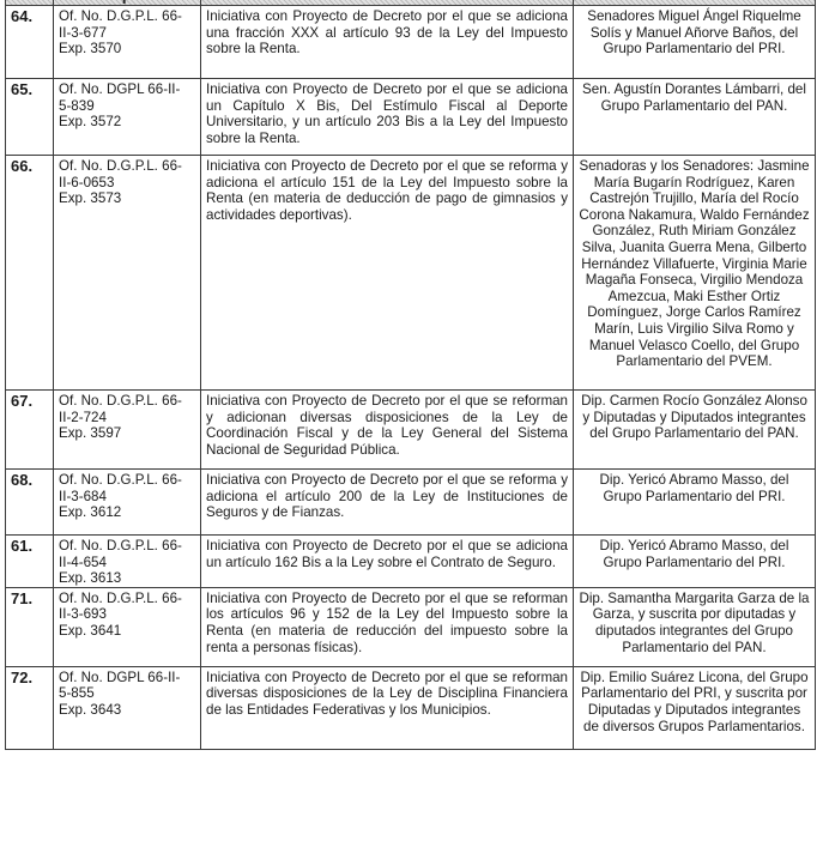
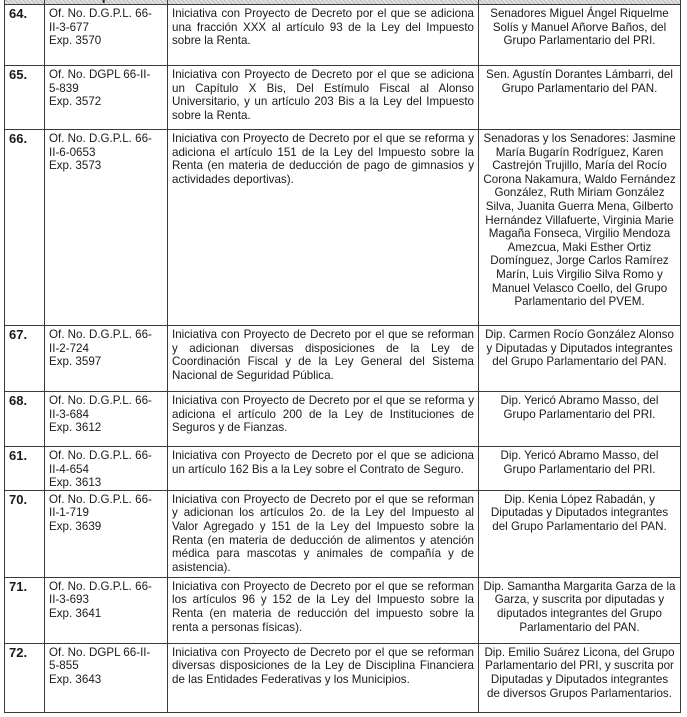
  64.	Of. No. D.G.P.L. 66- II-3-677 Exp. 3570	Iniciativa con Proyecto de Decreto por el que se adiciona una fracción XXX al artículo 93 de la Ley del Impuesto sobre la Renta.	Senadores Miguel Ángel Riquelme Solís y Manuel Añorve Baños, del Grupo Parlamentario del PRI.
- 65.	Of. No. DGPL 66-II- 5-839 Exp. 3572	Iniciativa con Proyecto de Decreto por el que se adiciona un Capítulo X Bis, Del Estímulo Fiscal al Deporte Universitario, y un artículo 203 Bis a la Ley del Impuesto sobre la Renta.	Sen. Agustín Dorantes Lámbarri, del Grupo Parlamentario del PAN.
+ 65.	Of. No. DGPL 66-II- 5-839 Exp. 3572	Iniciativa con Proyecto de Decreto por el que se adiciona un Capítulo X Bis, Del Estímulo Fiscal al Alonso Universitario, y un artículo 203 Bis a la Ley del Impuesto sobre la Renta.	Sen. Agustín Dorantes Lámbarri, del Grupo Parlamentario del PAN.
  66.	Of. No. D.G.P.L. 66- II-6-0653 Exp. 3573	Iniciativa con Proyecto de Decreto por el que se reforma y adiciona el artículo 151 de la Ley del Impuesto sobre la Renta (en materia de deducción de pago de gimnasios y actividades deportivas).	Senadoras y los Senadores: Jasmine María Bugarín Rodríguez, Karen Castrejón Trujillo, María del Rocío Corona Nakamura, Waldo Fernández González, Ruth Miriam González Silva, Juanita Guerra Mena, Gilberto Hernández Villafuerte, Virginia Marie Magaña Fonseca, Virgilio Mendoza Amezcua, Maki Esther Ortiz Domínguez, Jorge Carlos Ramírez Marín, Luis Virgilio Silva Romo y Manuel Velasco Coello, del Grupo Parlamentario del PVEM.
  67.	Of. No. D.G.P.L. 66- II-2-724 Exp. 3597	Iniciativa con Proyecto de Decreto por el que se reforman y adicionan diversas disposiciones de la Ley de Coordinación Fiscal y de la Ley General del Sistema Nacional de Seguridad Pública.	Dip. Carmen Rocío González Alonso y Diputadas y Diputados integrantes del Grupo Parlamentario del PAN.
  68.	Of. No. D.G.P.L. 66- II-3-684 Exp. 3612	Iniciativa con Proyecto de Decreto por el que se reforma y adiciona el artículo 200 de la Ley de Instituciones de Seguros y de Fianzas.	Dip. Yericó Abramo Masso, del Grupo Parlamentario del PRI.
  61.	Of. No. D.G.P.L. 66- II-4-654 Exp. 3613	Iniciativa con Proyecto de Decreto por el que se adiciona un artículo 162 Bis a la Ley sobre el Contrato de Seguro.	Dip. Yericó Abramo Masso, del Grupo Parlamentario del PRI.
+ 70.	Of. No. D.G.P.L. 66- II-1-719 Exp. 3639	Iniciativa con Proyecto de Decreto por el que se reforman y adicionan los artículos 2o. de la Ley del Impuesto al Valor Agregado y 151 de la Ley del Impuesto sobre la Renta (en materia de deducción de alimentos y atención médica para mascotas y animales de compañía y de asistencia).	Dip. Kenia López Rabadán, y Diputadas y Diputados integrantes del Grupo Parlamentario del PAN.
  71.	Of. No. D.G.P.L. 66- II-3-693 Exp. 3641	Iniciativa con Proyecto de Decreto por el que se reforman los artículos 96 y 152 de la Ley del Impuesto sobre la Renta (en materia de reducción del impuesto sobre la renta a personas físicas).	Dip. Samantha Margarita Garza de la Garza, y suscrita por diputadas y diputados integrantes del Grupo Parlamentario del PAN.
  72.	Of. No. DGPL 66-II- 5-855 Exp. 3643	Iniciativa con Proyecto de Decreto por el que se reforman diversas disposiciones de la Ley de Disciplina Financiera de las Entidades Federativas y los Municipios.	Dip. Emilio Suárez Licona, del Grupo Parlamentario del PRI, y suscrita por Diputadas y Diputados integrantes de diversos Grupos Parlamentarios.
